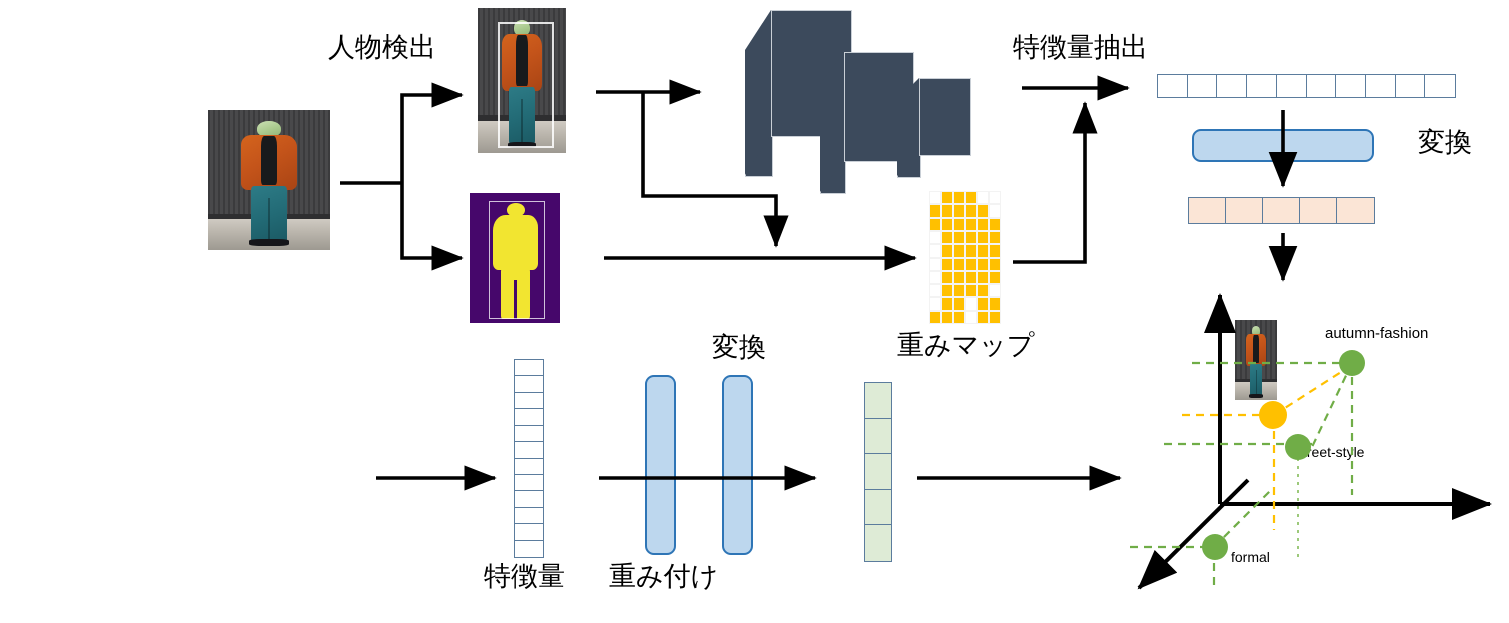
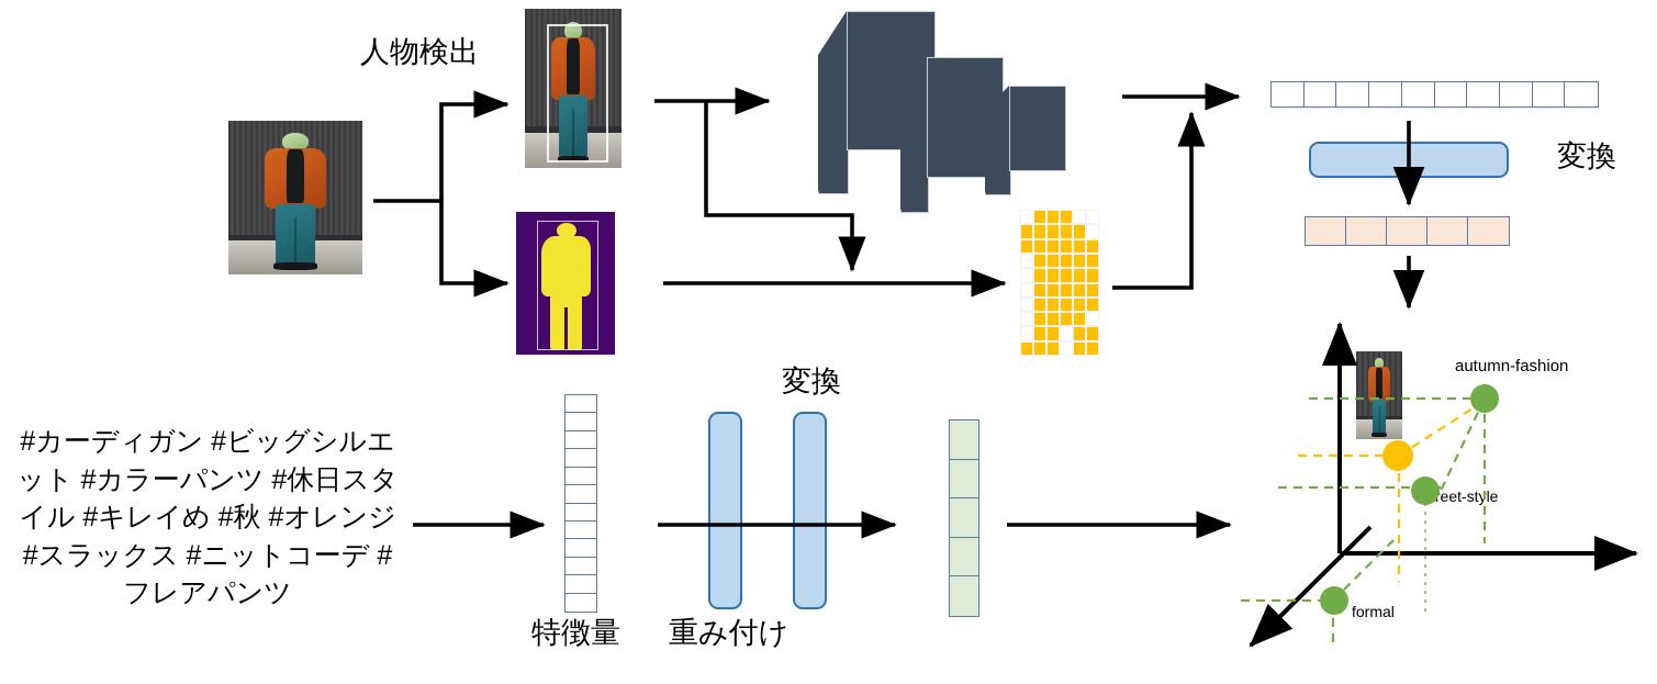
  人物検出
- 特徴量抽出
- 重みマップ
  変換
+ #カーディガン #ビッグシルエット #カラーパンツ #休日スタイル #キレイめ #秋 #オレンジ #スラックス #ニットコーデ #フレアパンツ
  特徴量
  重み付け
  変換
  autumn-fashion
  eet-style
  formal
